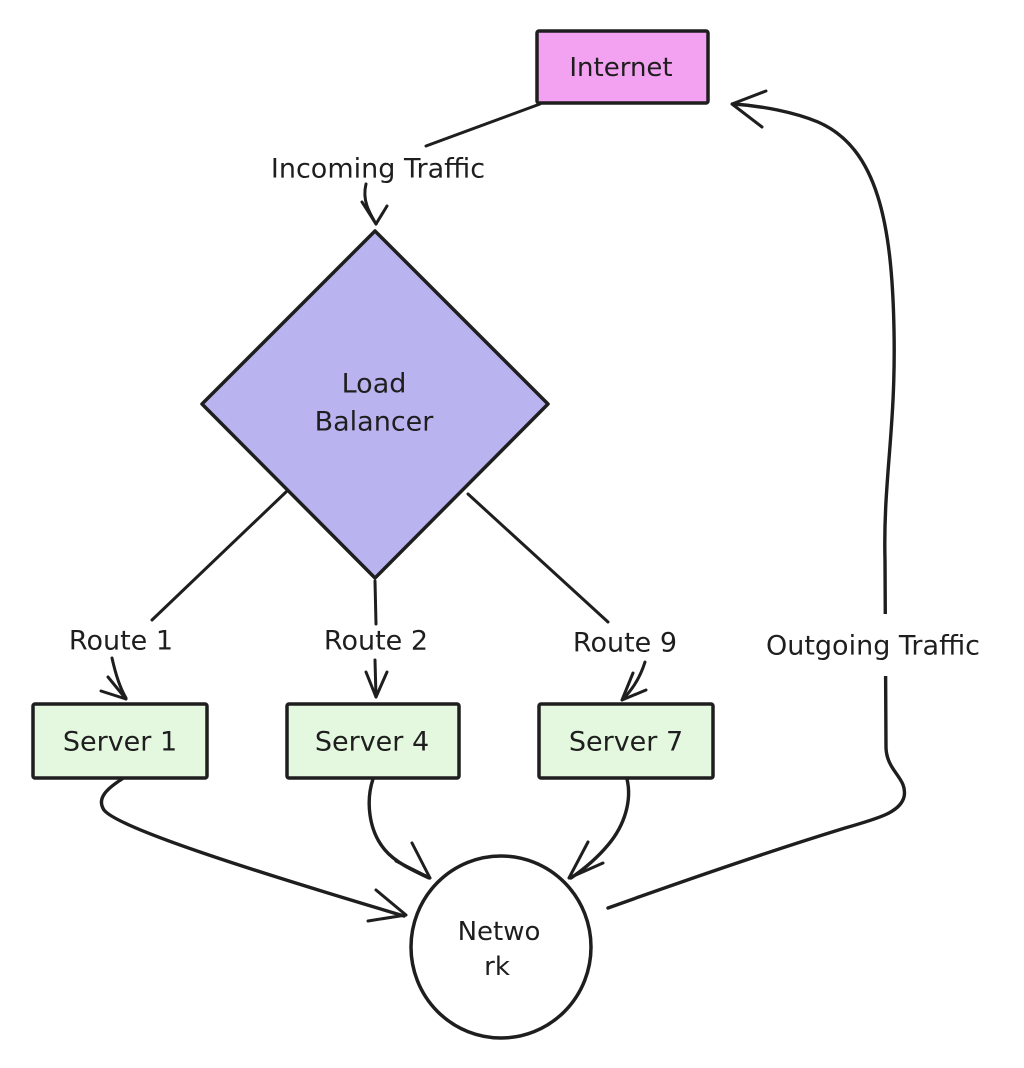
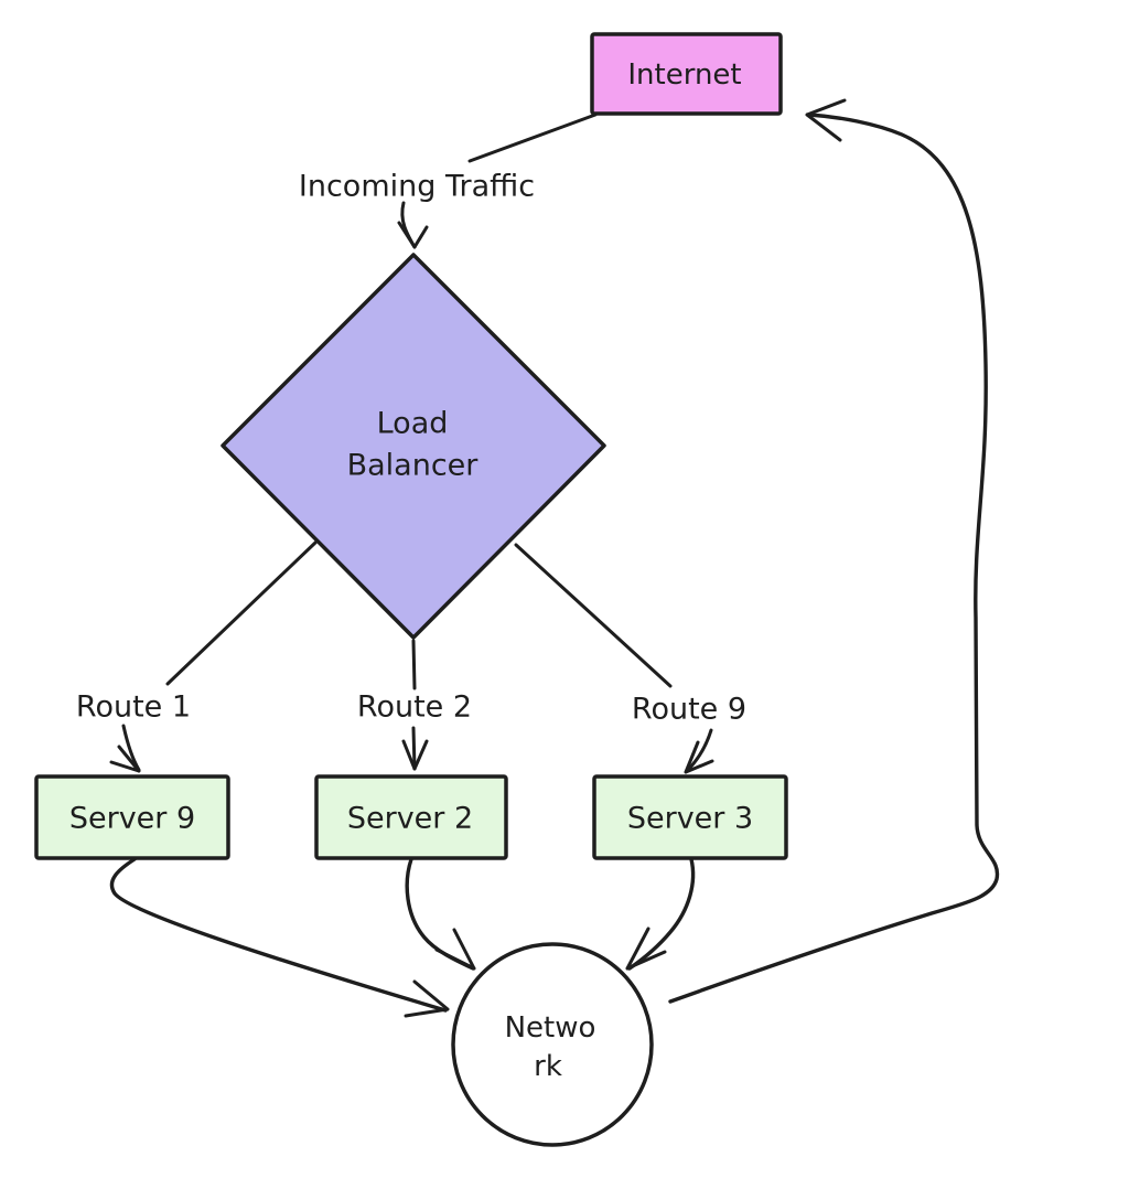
  Internet
  Load
  Balancer
- Server 1
+ Server 9
- Server 4
+ Server 2
- Server 7
+ Server 3
  Netwo
  rk
  Incoming Traffic
  Route 1
  Route 2
  Route 9
- Outgoing Traffic
